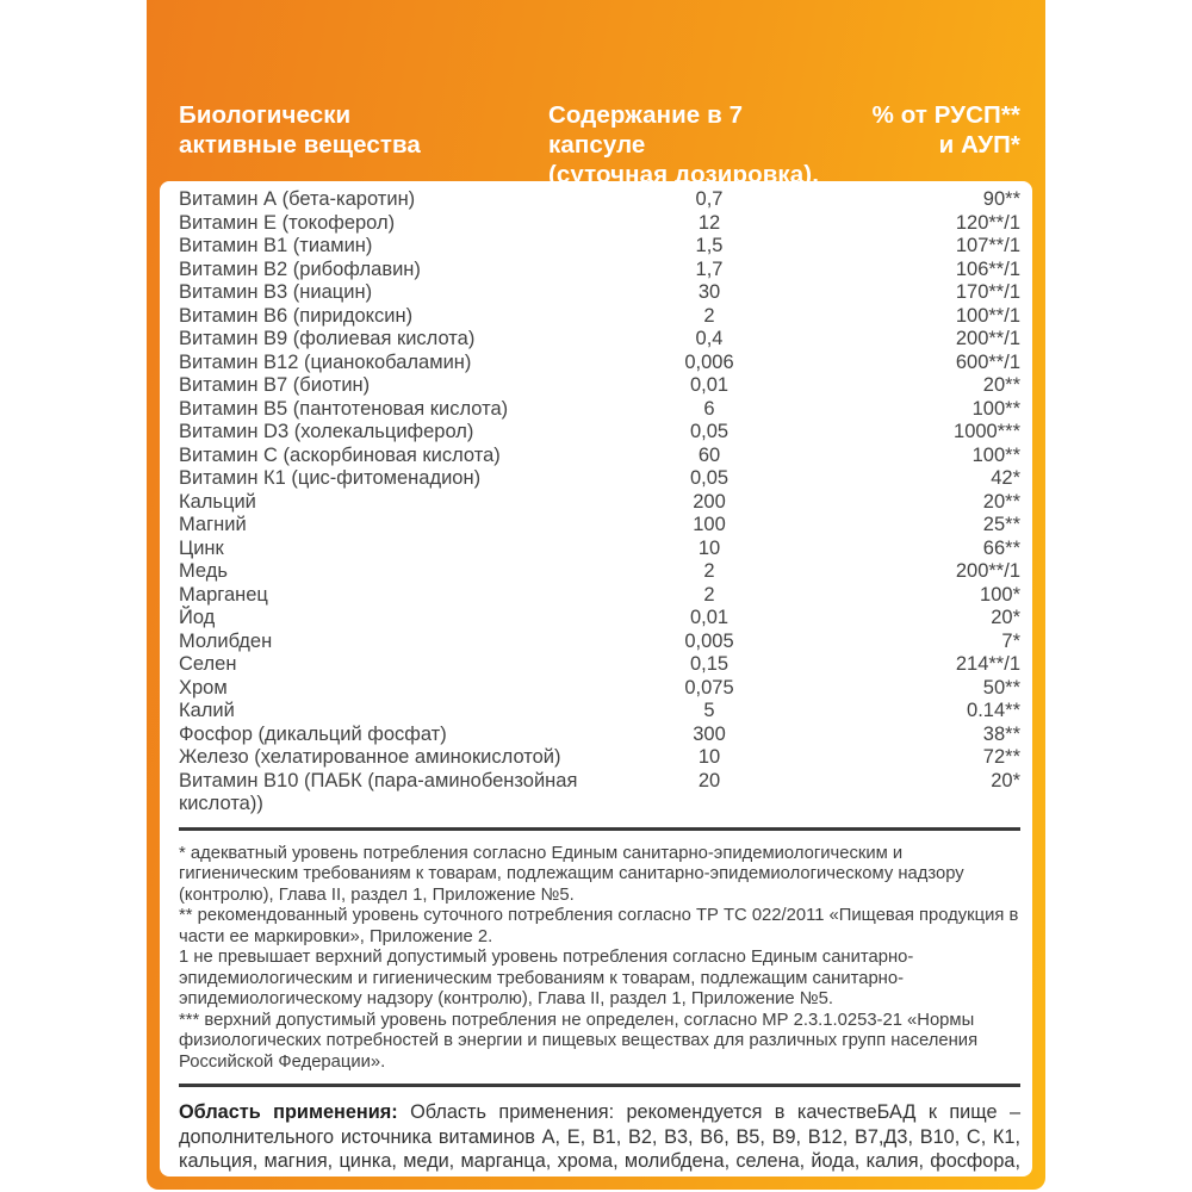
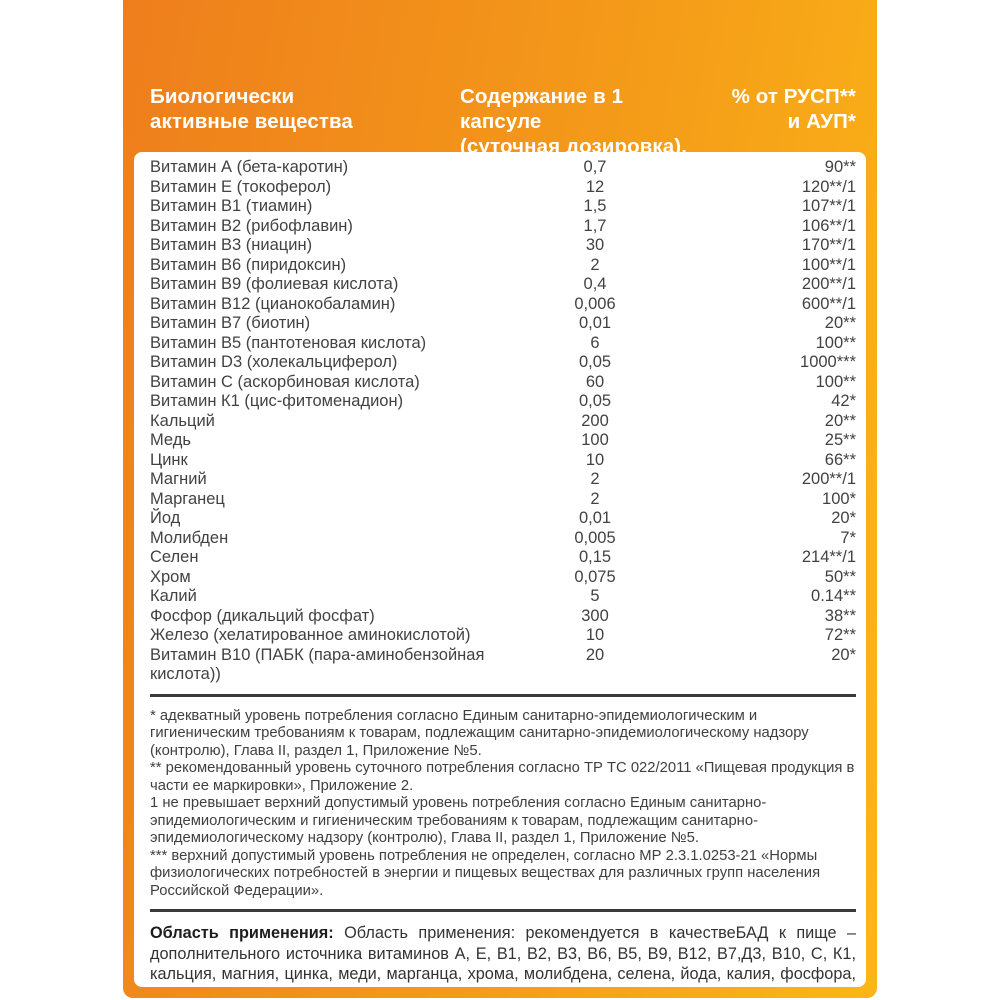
  Биологически
  активные вещества
- Содержание в 7 капсуле
+ Содержание в 1 капсуле
  (суточная дозировка),
  % от РУСП**
  и АУП*
  Витамин А (бета-каротин)
  0,7
  90**
  Витамин Е (токоферол)
  12
  120**/1
  Витамин В1 (тиамин)
  1,5
  107**/1
  Витамин В2 (рибофлавин)
  1,7
  106**/1
  Витамин В3 (ниацин)
  30
  170**/1
  Витамин В6 (пиридоксин)
  2
  100**/1
  Витамин В9 (фолиевая кислота)
  0,4
  200**/1
  Витамин В12 (цианокобаламин)
  0,006
  600**/1
  Витамин В7 (биотин)
  0,01
  20**
  Витамин В5 (пантотеновая кислота)
  6
  100**
  Витамин D3 (холекальциферол)
  0,05
  1000***
  Витамин С (аскорбиновая кислота)
  60
  100**
  Витамин К1 (цис-фитоменадион)
  0,05
  42*
  Кальций
  200
  20**
- Магний
+ Медь
  100
  25**
  Цинк
  10
  66**
- Медь
+ Магний
  2
  200**/1
  Марганец
  2
  100*
  Йод
  0,01
  20*
  Молибден
  0,005
  7*
  Селен
  0,15
  214**/1
  Хром
  0,075
  50**
  Калий
  5
  0.14**
  Фосфор (дикальций фосфат)
  300
  38**
  Железо (хелатированное аминокислотой)
  10
  72**
  Витамин В10 (ПАБК (пара-аминобензойная кислота))
  20
  20*
  * адекватный уровень потребления согласно Единым санитарно-эпидемиологическим и гигиеническим требованиям к товарам, подлежащим санитарно-эпидемиологическому надзору (контролю), Глава II, раздел 1, Приложение №5.
  ** рекомендованный уровень суточного потребления согласно ТР ТС 022/2011 «Пищевая продукция в части ее маркировки», Приложение 2.
  1 не превышает верхний допустимый уровень потребления согласно Единым санитарно-эпидемиологическим и гигиеническим требованиям к товарам, подлежащим санитарно-эпидемиологическому надзору (контролю), Глава II, раздел 1, Приложение №5.
  *** верхний допустимый уровень потребления не определен, согласно МР 2.3.1.0253-21 «Нормы физиологических потребностей в энергии и пищевых веществах для различных групп населения Российской Федерации».
  Область применения: Область применения: рекомендуется в качествеБАД к пище – дополнительного источника витаминов А, Е, В1, В2, В3, В6, В5, В9, В12, В7,Д3, В10, С, К1, кальция, магния, цинка, меди, марганца, хрома, молибдена, селена, йода, калия, фосфора,
